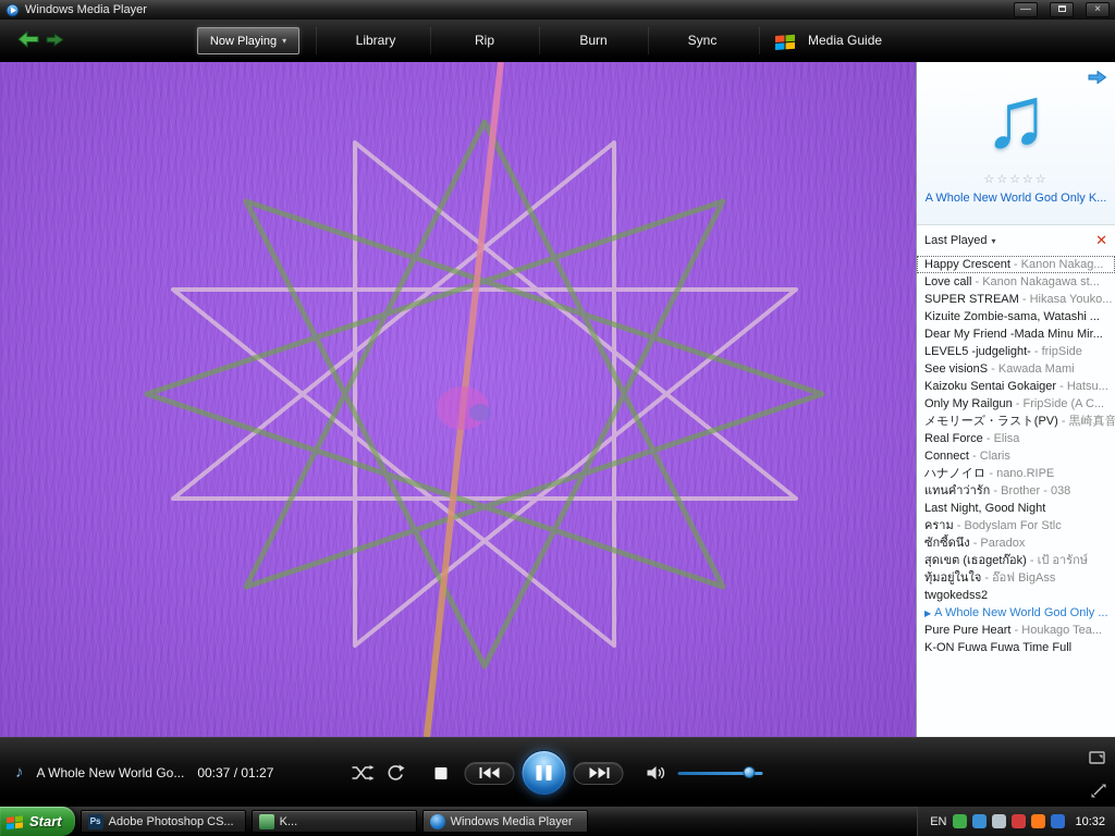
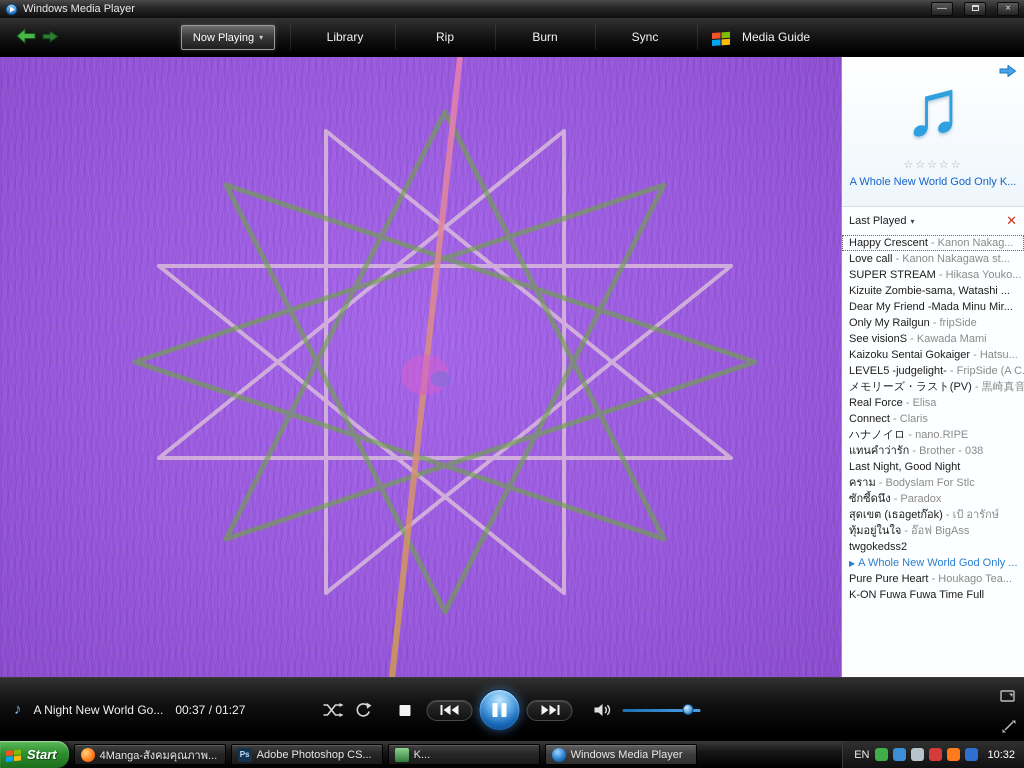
  Windows Media Player
  —
  ×
  Now Playing
  ▾
  Library
  Rip
  Burn
  Sync
  Media Guide
  ♫
  ☆☆☆☆☆
  A Whole New World God Only K...
  Last Played
  ▾
  ✕
  Happy Crescent - Kanon Nakag...
  Love call - Kanon Nakagawa st...
  SUPER STREAM - Hikasa Youko...
  Kizuite Zombie-sama, Watashi ...
  Dear My Friend -Mada Minu Mir...
- LEVEL5 -judgelight- - fripSide
+ Only My Railgun - fripSide
  See visionS - Kawada Mami
  Kaizoku Sentai Gokaiger - Hatsu...
- Only My Railgun - FripSide (A C...
+ LEVEL5 -judgelight- - FripSide (A C
  メモリーズ・ラスト(PV) - 黒崎真音
  Real Force - Elisa
  Connect - Claris
  ハナノイロ - nano.RIPE
  แทนคำว่ารัก - Brother - 038
  Last Night, Good Night
  คราม - Bodyslam For Stlc
  ซักซี้ดนึง - Paradox
  สุดเขต (เธอgetก๊อk) - เป้ อารักษ์
  ทุ้มอยู่ในใจ - อ๊อฟ BigAss
  twgokedss2
  ▶ A Whole New World God Only ...
  Pure Pure Heart - Houkago Tea...
  K-ON Fuwa Fuwa Time Full
  ♪
- A Whole New World Go...
+ A Night New World Go...
  00:37 / 01:27
  Start
+ 4Manga-สังคมคุณภาพ...
  Ps
  Adobe Photoshop CS...
  K...
  Windows Media Player
  EN
  10:32
